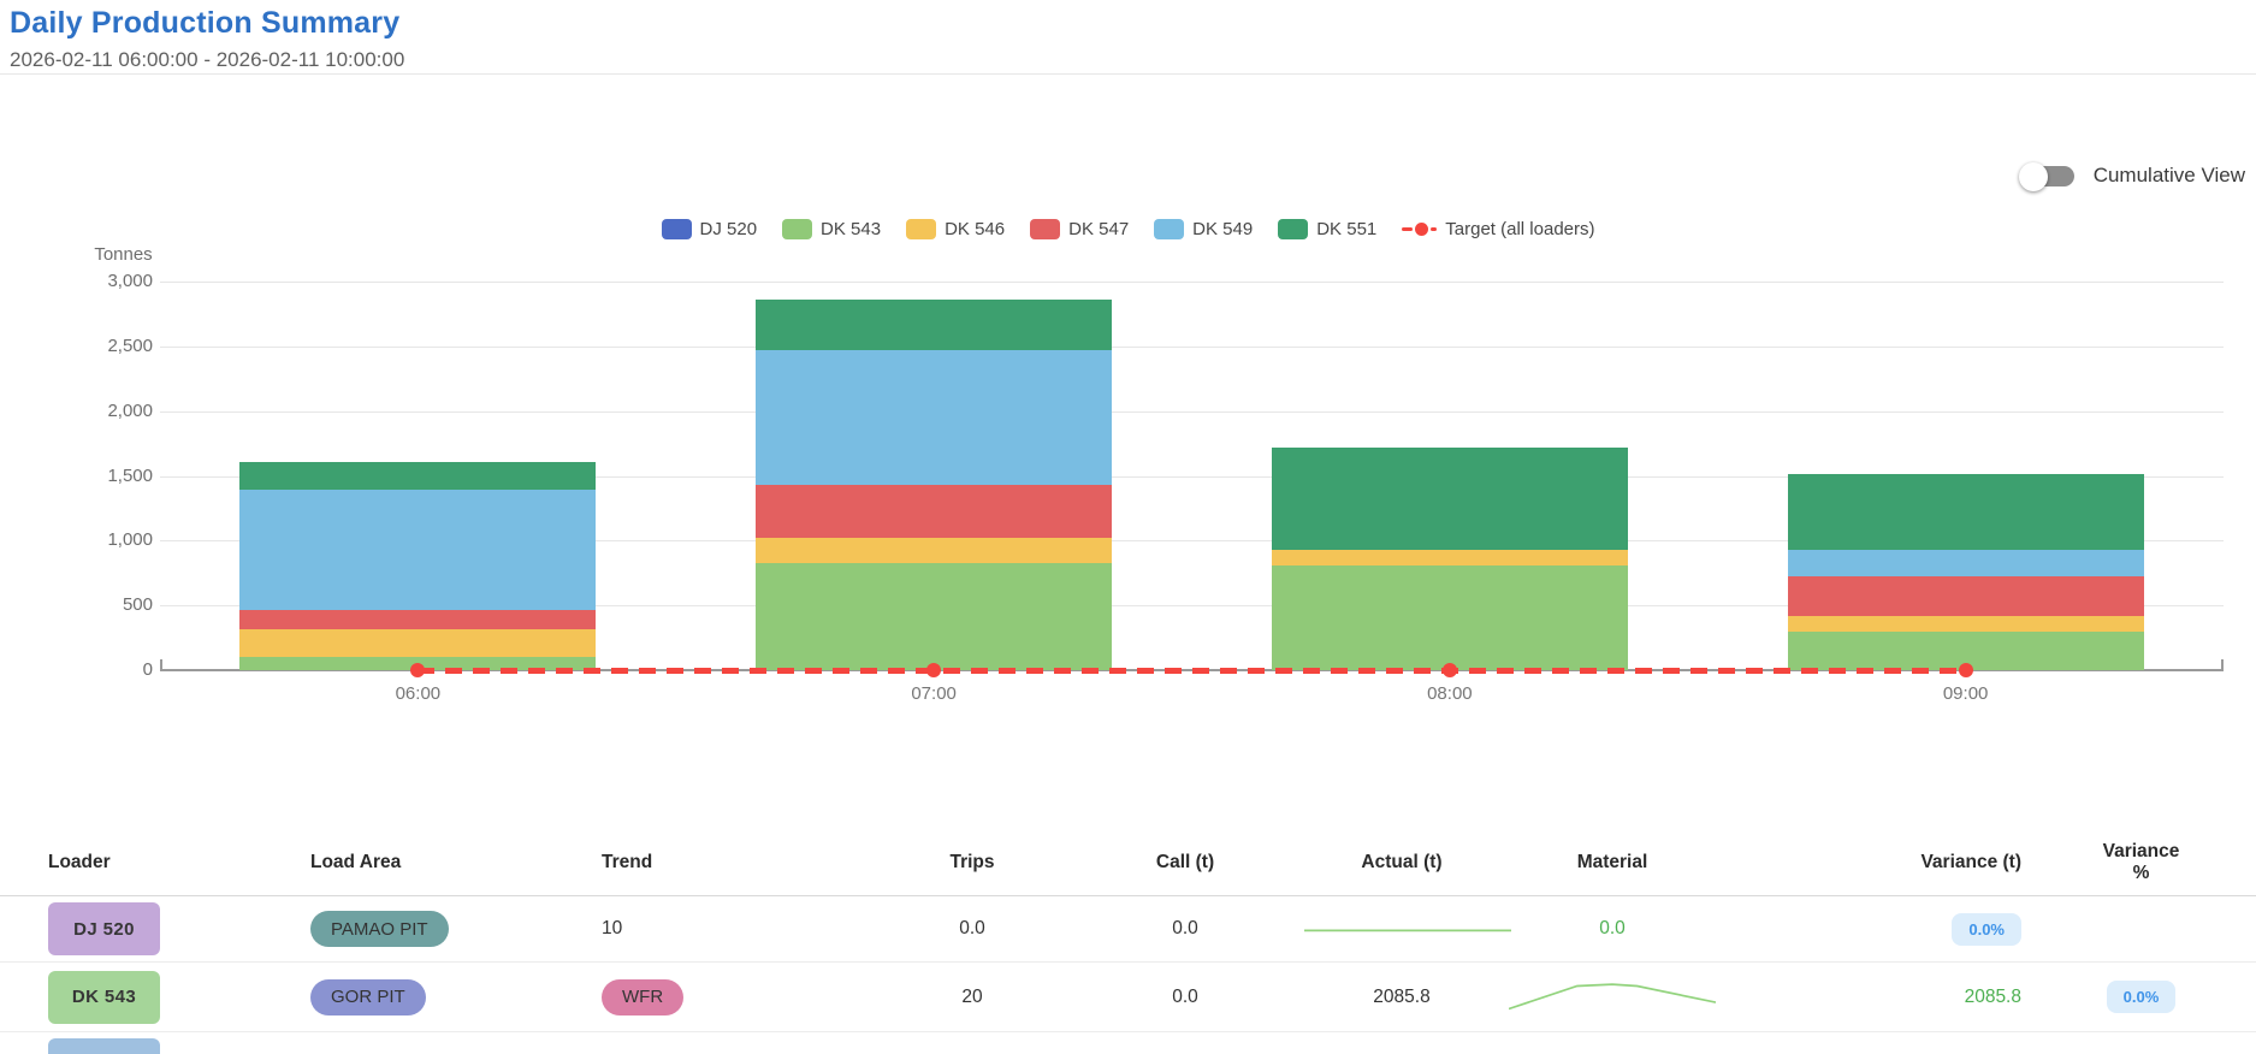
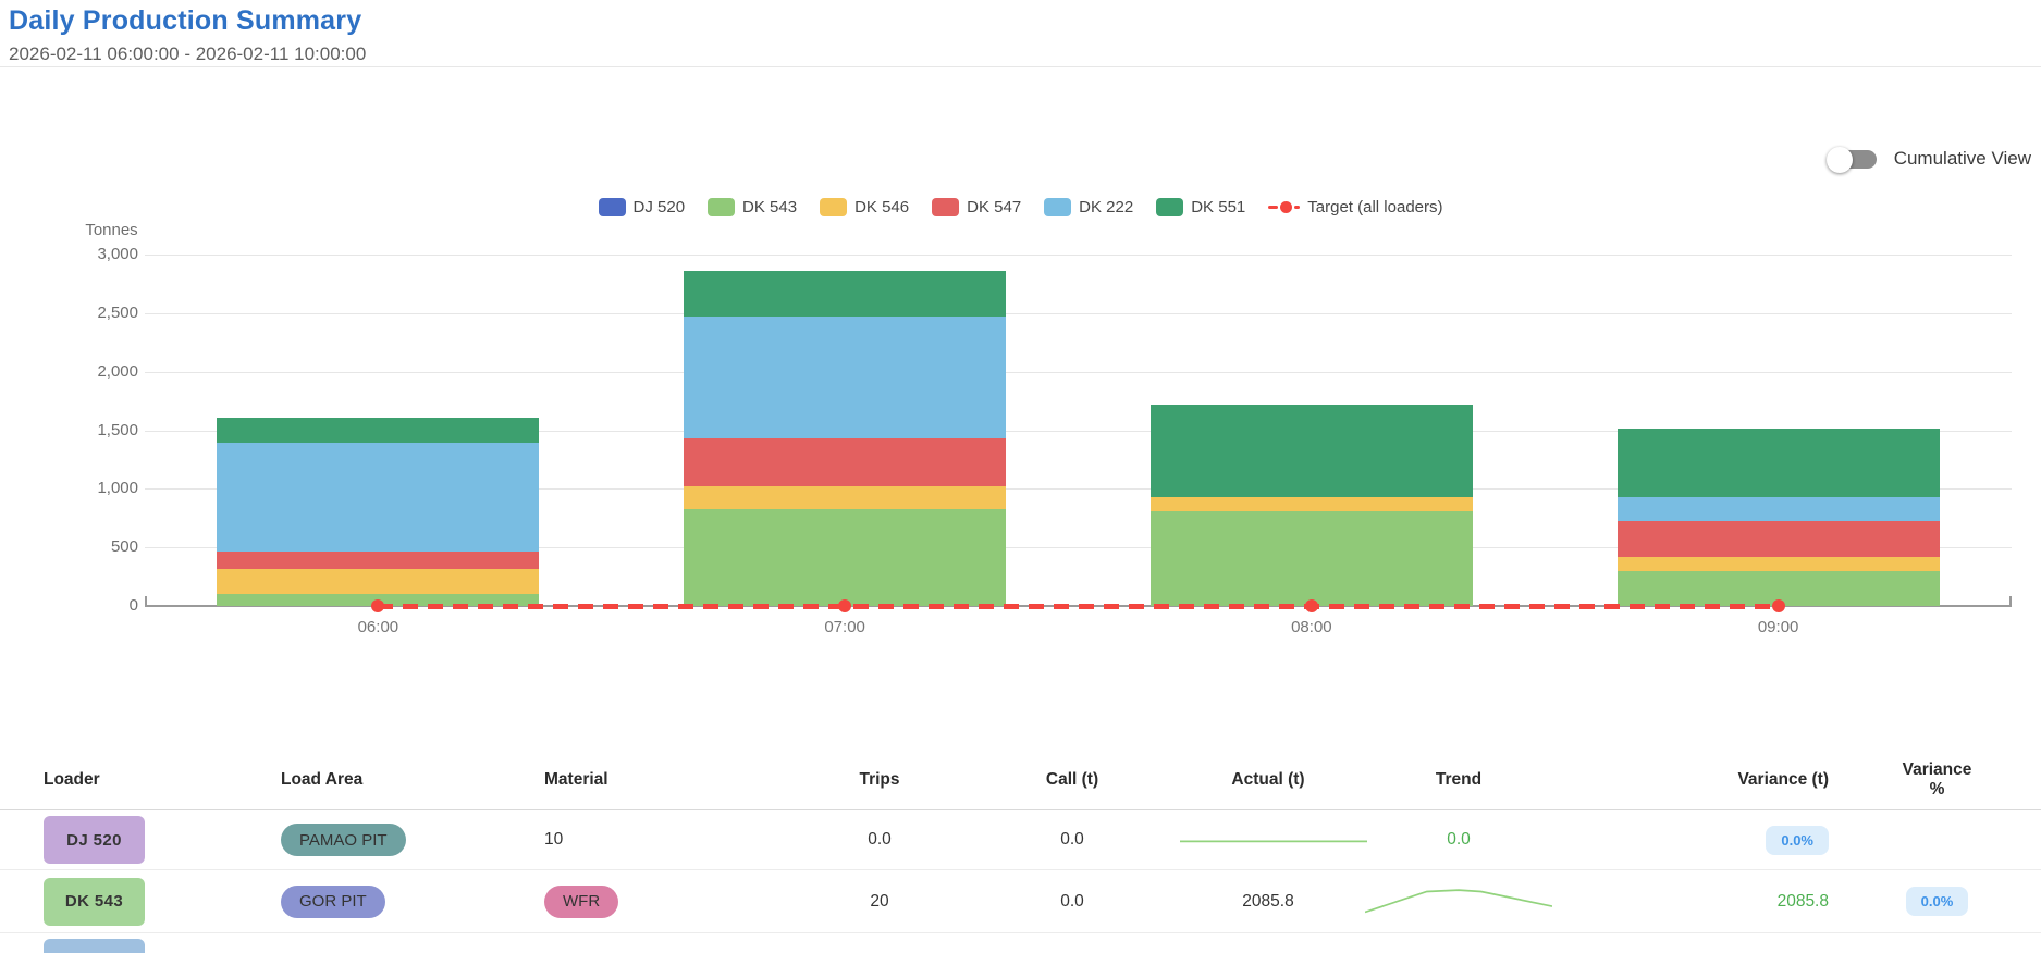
  Daily Production Summary
  2026-02-11 06:00:00 - 2026-02-11 10:00:00
  Cumulative View
  DJ 520
  DK 543
  DK 546
  DK 547
- DK 549
+ DK 222
  DK 551
  Target (all loaders)
  Tonnes
  0
  500
  1,000
  1,500
  2,000
  2,500
  3,000
  06:00
  07:00
  08:00
  09:00
  Loader
  Load Area
- Trend
+ Material
  Trips
  Call (t)
  Actual (t)
- Material
+ Trend
  Variance (t)
  Variance %
  DJ 520
  PAMAO PIT
  10
  0.0
  0.0
  0.0
  0.0%
  DK 543
  GOR PIT
  WFR
  20
  0.0
  2085.8
  2085.8
  0.0%
